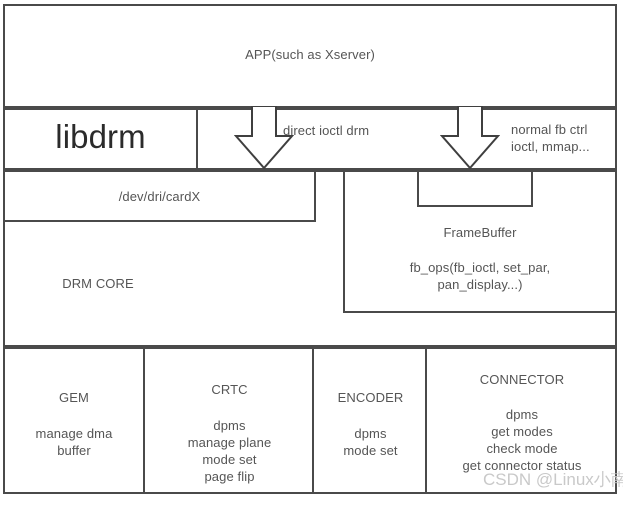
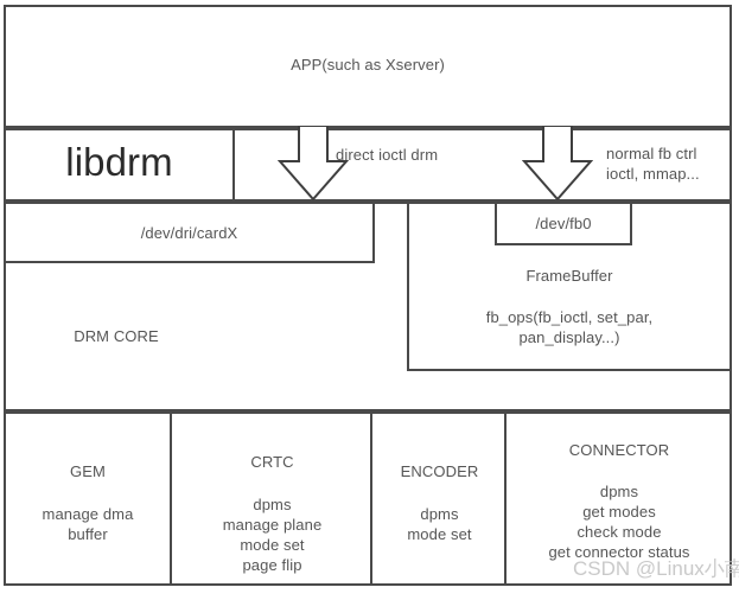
  APP(such as Xserver)
  libdrm
  direct ioctl drm
  normal fb ctrl
  ioctl, mmap...
  /dev/dri/cardX
  DRM CORE
+ /dev/fb0
  FrameBuffer
  fb_ops(fb_ioctl, set_par,
  pan_display...)
  GEM
  manage dma
  buffer
  CRTC
  dpms
  manage plane
  mode set
  page flip
  ENCODER
  dpms
  mode set
  CONNECTOR
  dpms
  get modes
  check mode
  get connector status
  CSDN @Linux小南
